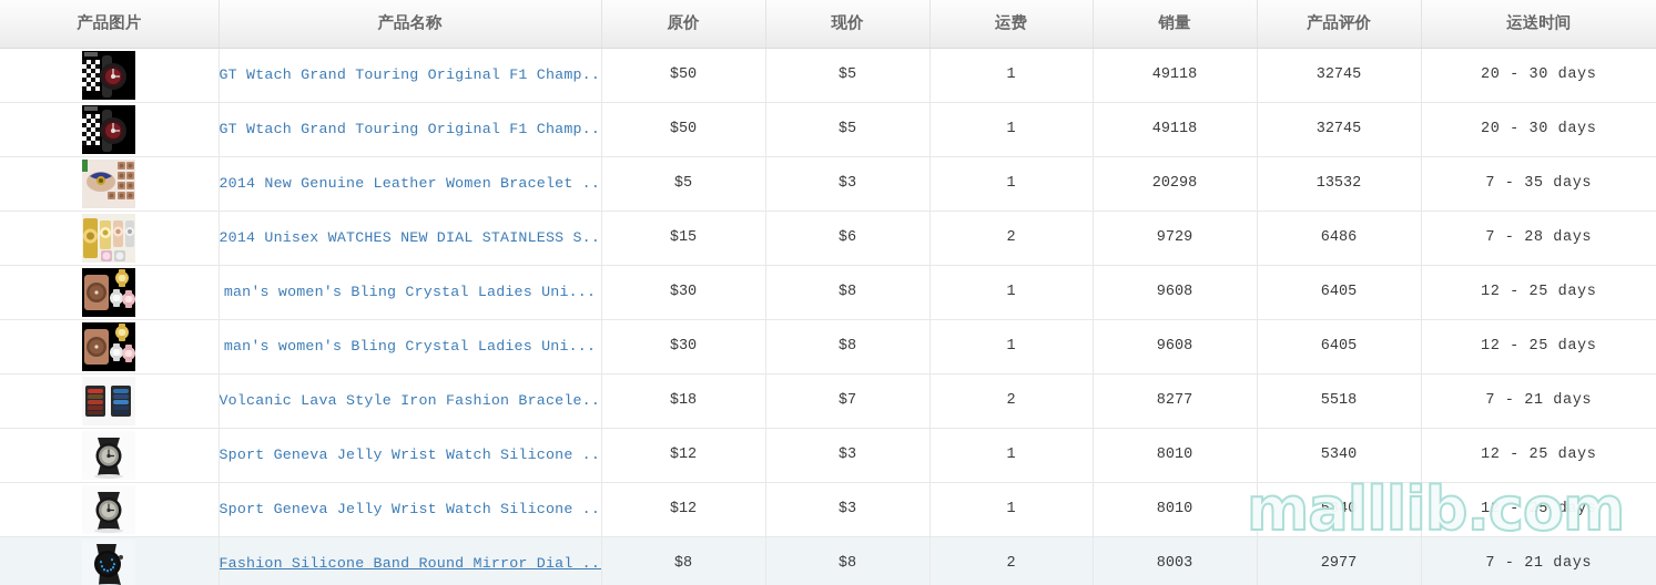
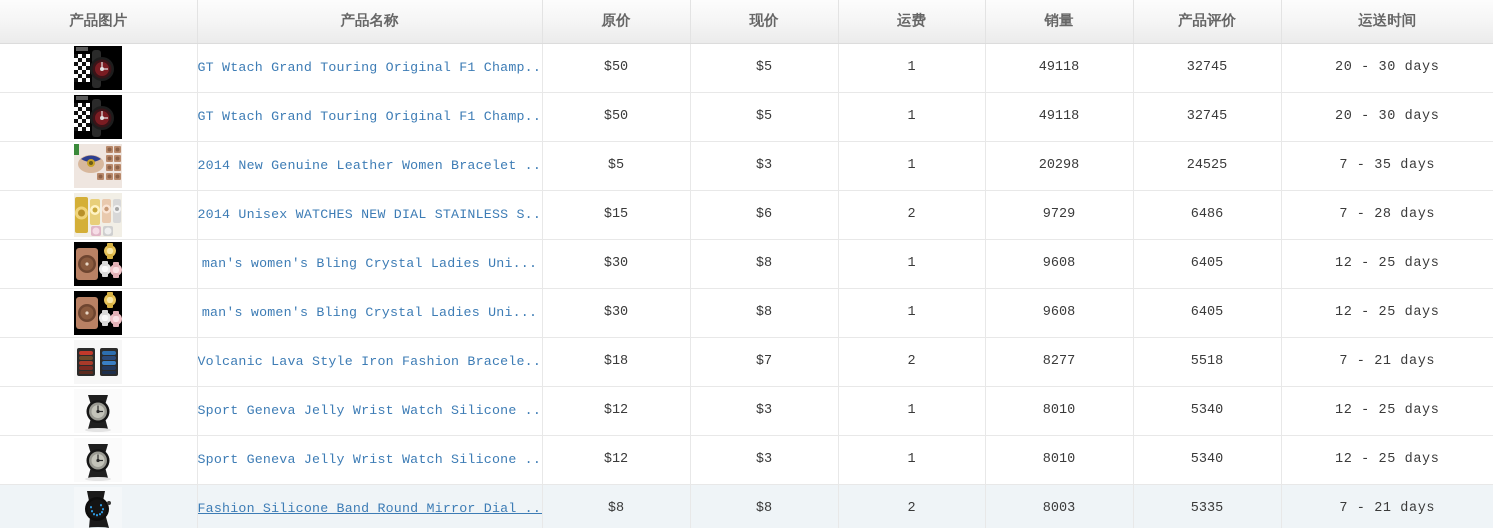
  产品图片	产品名称	原价	现价	运费	销量	产品评价	运送时间
  	GT Wtach Grand Touring Original F1 Champ..	$50	$5	1	49118	32745	20 - 30 days
  	GT Wtach Grand Touring Original F1 Champ..	$50	$5	1	49118	32745	20 - 30 days
- 	2014 New Genuine Leather Women Bracelet ..	$5	$3	1	20298	13532	7 - 35 days
+ 	2014 New Genuine Leather Women Bracelet ..	$5	$3	1	20298	24525	7 - 35 days
  	2014 Unisex WATCHES NEW DIAL STAINLESS S..	$15	$6	2	9729	6486	7 - 28 days
  	man's women's Bling Crystal Ladies Uni...	$30	$8	1	9608	6405	12 - 25 days
  	man's women's Bling Crystal Ladies Uni...	$30	$8	1	9608	6405	12 - 25 days
  	Volcanic Lava Style Iron Fashion Bracele..	$18	$7	2	8277	5518	7 - 21 days
  	Sport Geneva Jelly Wrist Watch Silicone ..	$12	$3	1	8010	5340	12 - 25 days
  	Sport Geneva Jelly Wrist Watch Silicone ..	$12	$3	1	8010	5340	12 - 25 days
- 	Fashion Silicone Band Round Mirror Dial ..	$8	$8	2	8003	2977	7 - 21 days
+ 	Fashion Silicone Band Round Mirror Dial ..	$8	$8	2	8003	5335	7 - 21 days
- malllib.com
